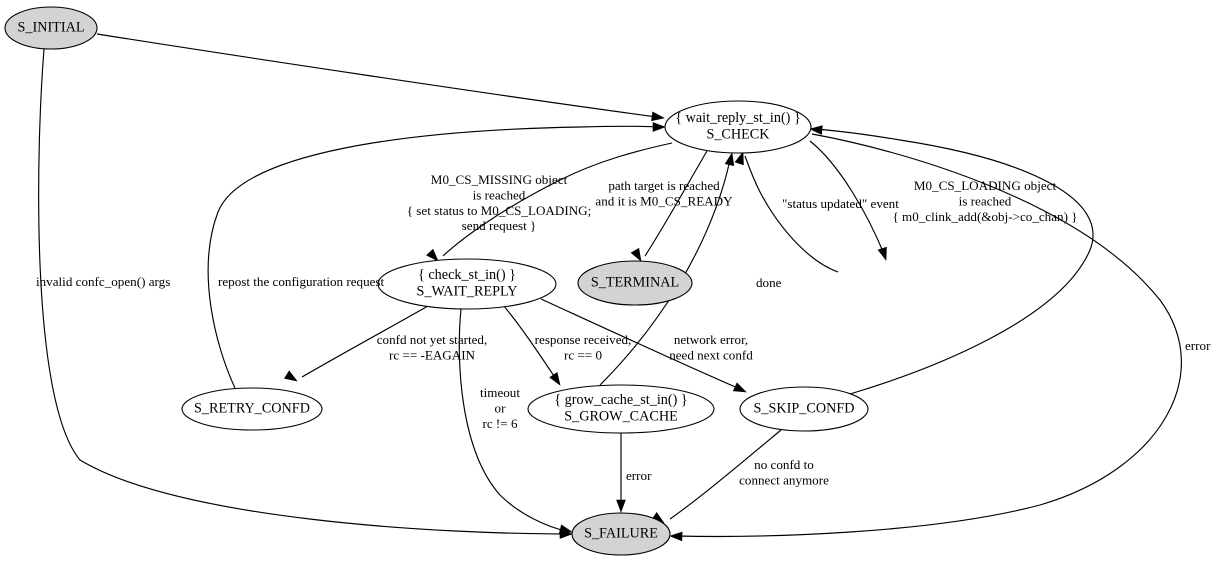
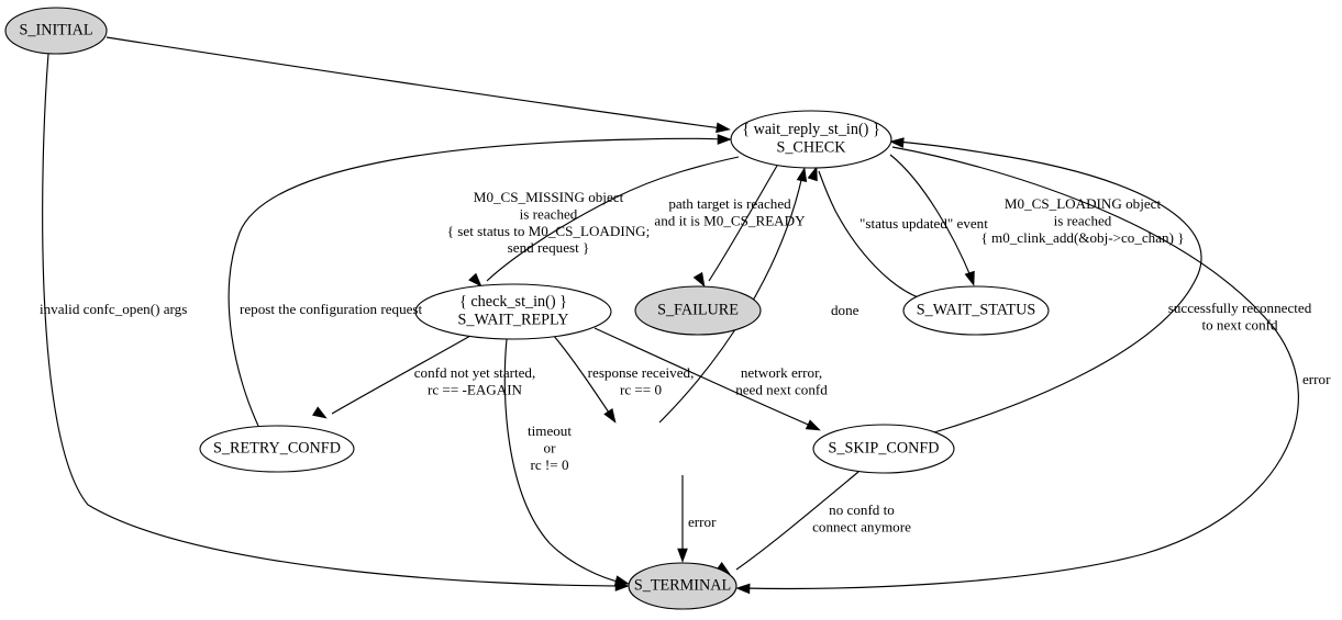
  S_INITIAL
  { wait_reply_st_in() }
  S_CHECK
  { check_st_in() }
  S_WAIT_REPLY
- S_TERMINAL
+ S_FAILURE
+ S_WAIT_STATUS
  S_RETRY_CONFD
- { grow_cache_st_in() }
- S_GROW_CACHE
  S_SKIP_CONFD
- S_FAILURE
+ S_TERMINAL
  invalid confc_open() args
  M0_CS_MISSING object
  is reached
  { set status to M0_CS_LOADING;
  send request }
  path target is reached
  and it is M0_CS_READY
  M0_CS_LOADING object
  is reached
  { m0_clink_add(&obj->co_chan) }
  "status updated" event
  confd not yet started,
  rc == -EAGAIN
  repost the configuration request
  response received,
  rc == 0
  timeout
  or
- rc != 6
+ rc != 0
  network error,
  need next confd
  done
  error
+ successfully reconnected
+ to next confd
  no confd to
  connect anymore
  error
